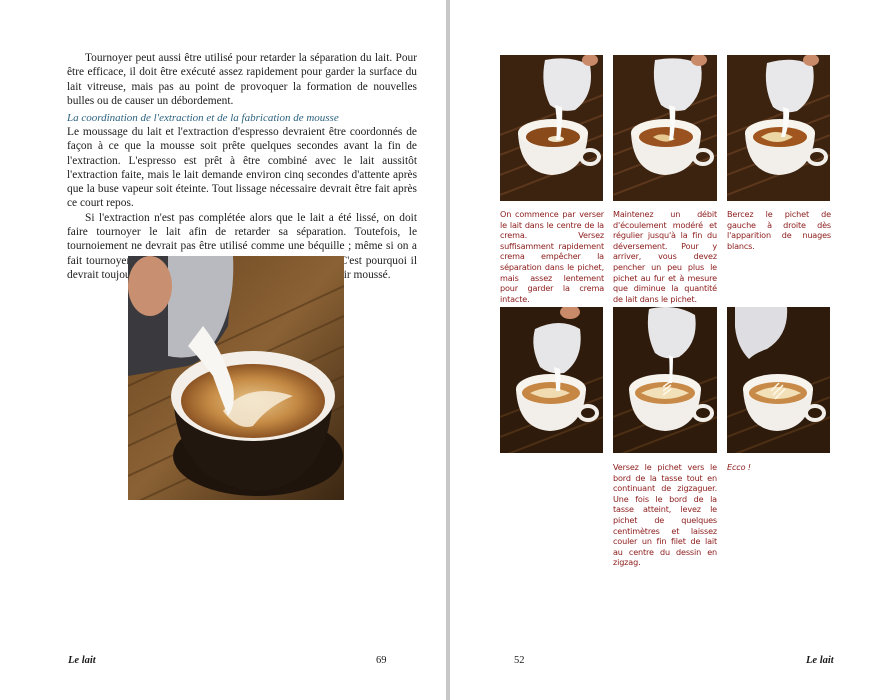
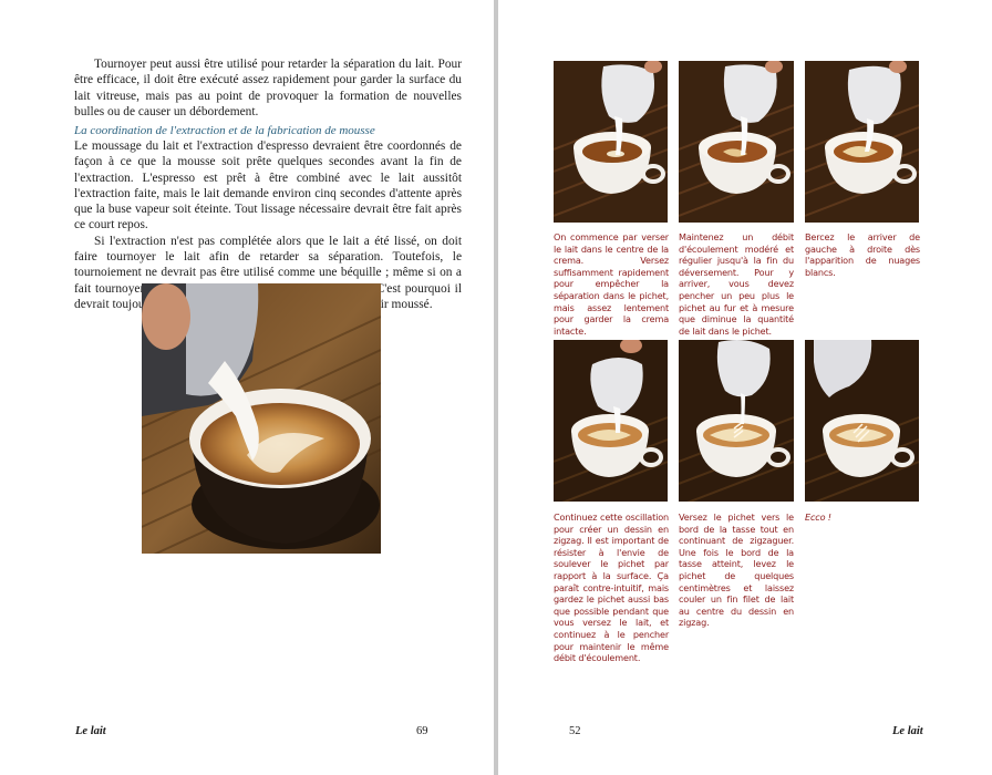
  Tournoyer peut aussi être utilisé pour retarder la séparation du lait. Pour être efficace, il doit être exécuté assez rapidement pour garder la surface du lait vitreuse, mais pas au point de provoquer la formation de nouvelles bulles ou de causer un débordement.
  La coordination de l'extraction et de la fabrication de mousse
  Le moussage du lait et l'extraction d'espresso devraient être coordonnés de façon à ce que la mousse soit prête quelques secondes avant la fin de l'extraction. L'espresso est prêt à être combiné avec le lait aussitôt l'extraction faite, mais le lait demande environ cinq secondes d'attente après que la buse vapeur soit éteinte. Tout lissage nécessaire devrait être fait après ce court repos.
  Si l'extraction n'est pas complétée alors que le lait a été lissé, on doit faire tournoyer le lait afin de retarder sa séparation. Toutefois, le tournoiement ne devrait pas être utilisé comme une béquille ; même si on a fait tournoye'est pourquoi il devrait toujouir moussé.
  Le lait
  69
- On commence par verser le lait dans le centre de la crema. Versez suffisamment rapidement crema empêcher la séparation dans le pichet, mais assez lentement pour garder la crema intacte.
+ On commence par verser le lait dans le centre de la crema. Versez suffisamment rapidement pour empêcher la séparation dans le pichet, mais assez lentement pour garder la crema intacte.
  Maintenez un débit d'écoulement modéré et régulier jusqu'à la fin du déversement. Pour y arriver, vous devez pencher un peu plus le pichet au fur et à mesure que diminue la quantité de lait dans le pichet.
- Bercez le pichet de gauche à droite dès l'apparition de nuages blancs.
+ Bercez le arriver de gauche à droite dès l'apparition de nuages blancs.
+ Continuez cette oscillation pour créer un dessin en zigzag. Il est important de résister à l'envie de soulever le pichet par rapport à la surface. Ça paraît contre-intuitif, mais gardez le pichet aussi bas que possible pendant que vous versez le lait, et continuez à le pencher pour maintenir le même débit d'écoulement.
  Versez le pichet vers le bord de la tasse tout en continuant de zigzaguer. Une fois le bord de la tasse atteint, levez le pichet de quelques centimètres et laissez couler un fin filet de lait au centre du dessin en zigzag.
  Ecco !
  52
  Le lait
